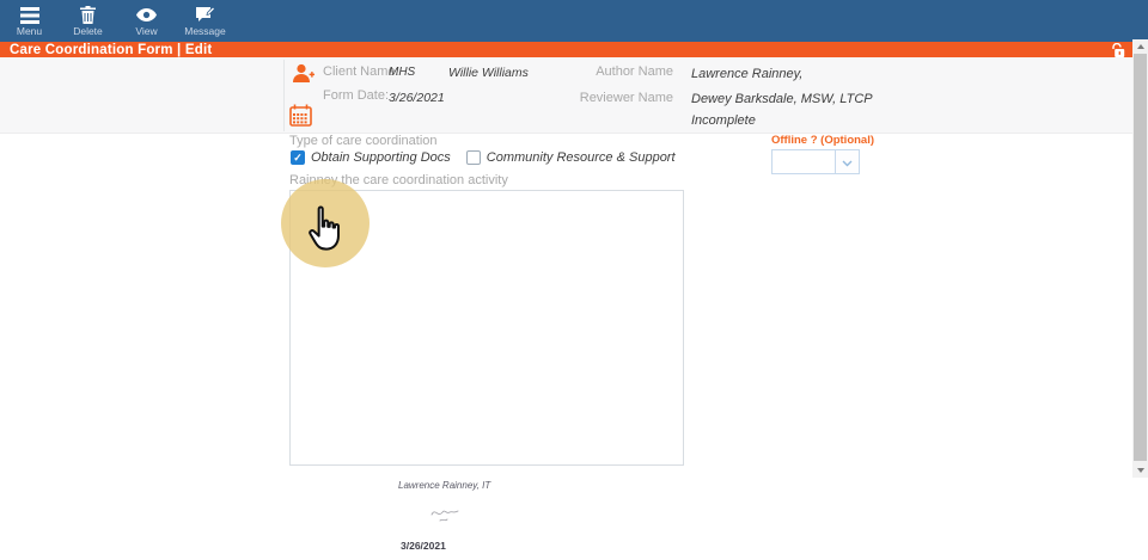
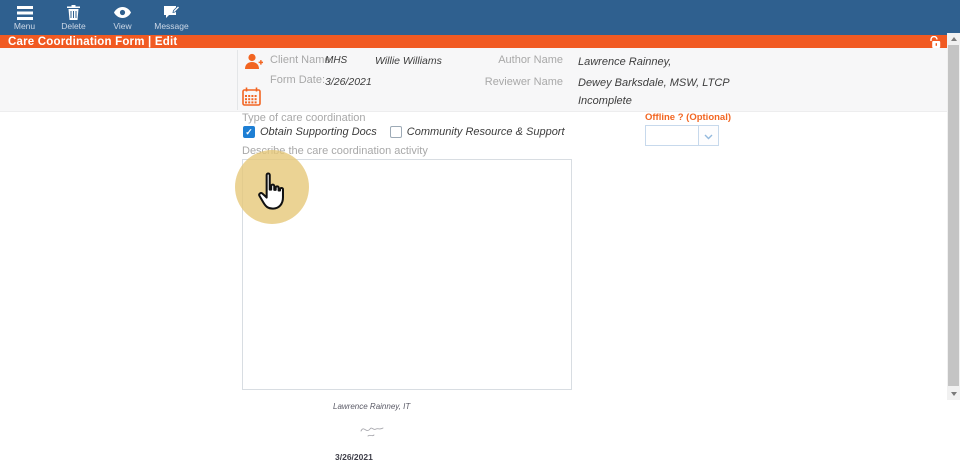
  Menu
  Delete
  View
  Message
  Care Coordination Form | Edit
  Client Name:
  MHS
  Willie Williams
  Form Date:
  3/26/2021
  Author Name
  Lawrence Rainney,
  Reviewer Name
  Dewey Barksdale, MSW, LTCP
  Incomplete
  Type of care coordination
  Obtain Supporting Docs
  Community Resource & Support
  Offline ? (Optional)
- Rainney the care coordination activity
+ Describe the care coordination activity
  Lawrence Rainney, IT
  3/26/2021
